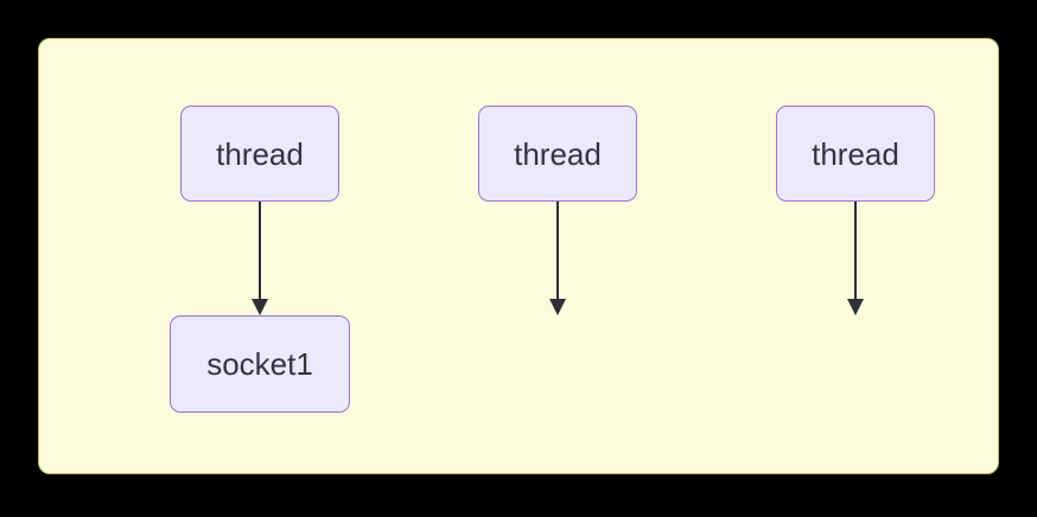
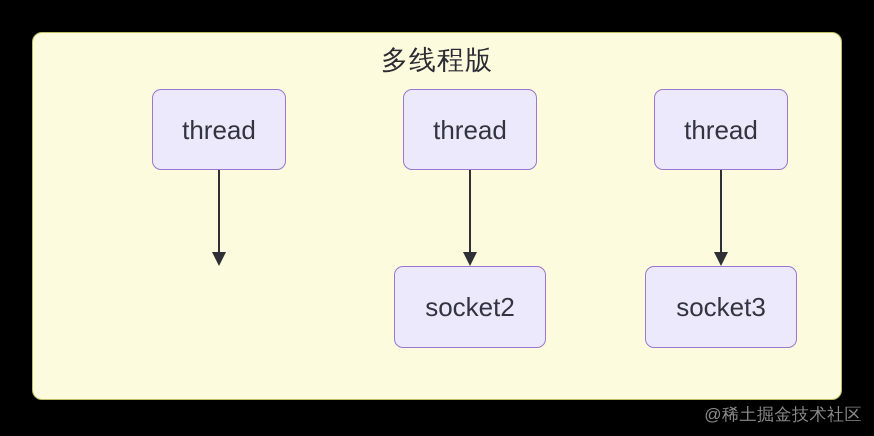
+ 多线程版
  thread
- socket1
  thread
+ socket2
  thread
+ socket3
+ @稀土掘金技术社区
